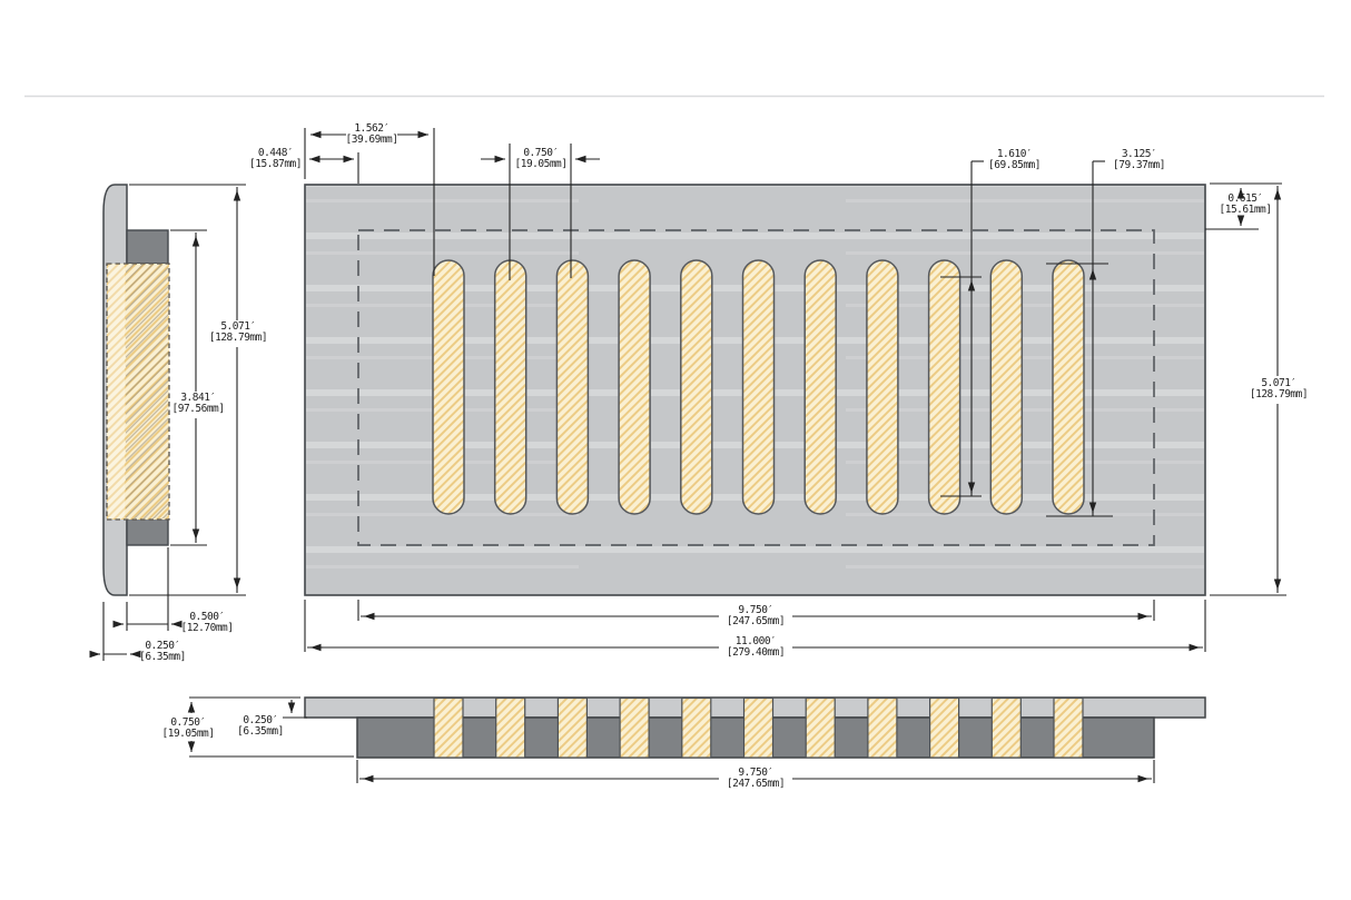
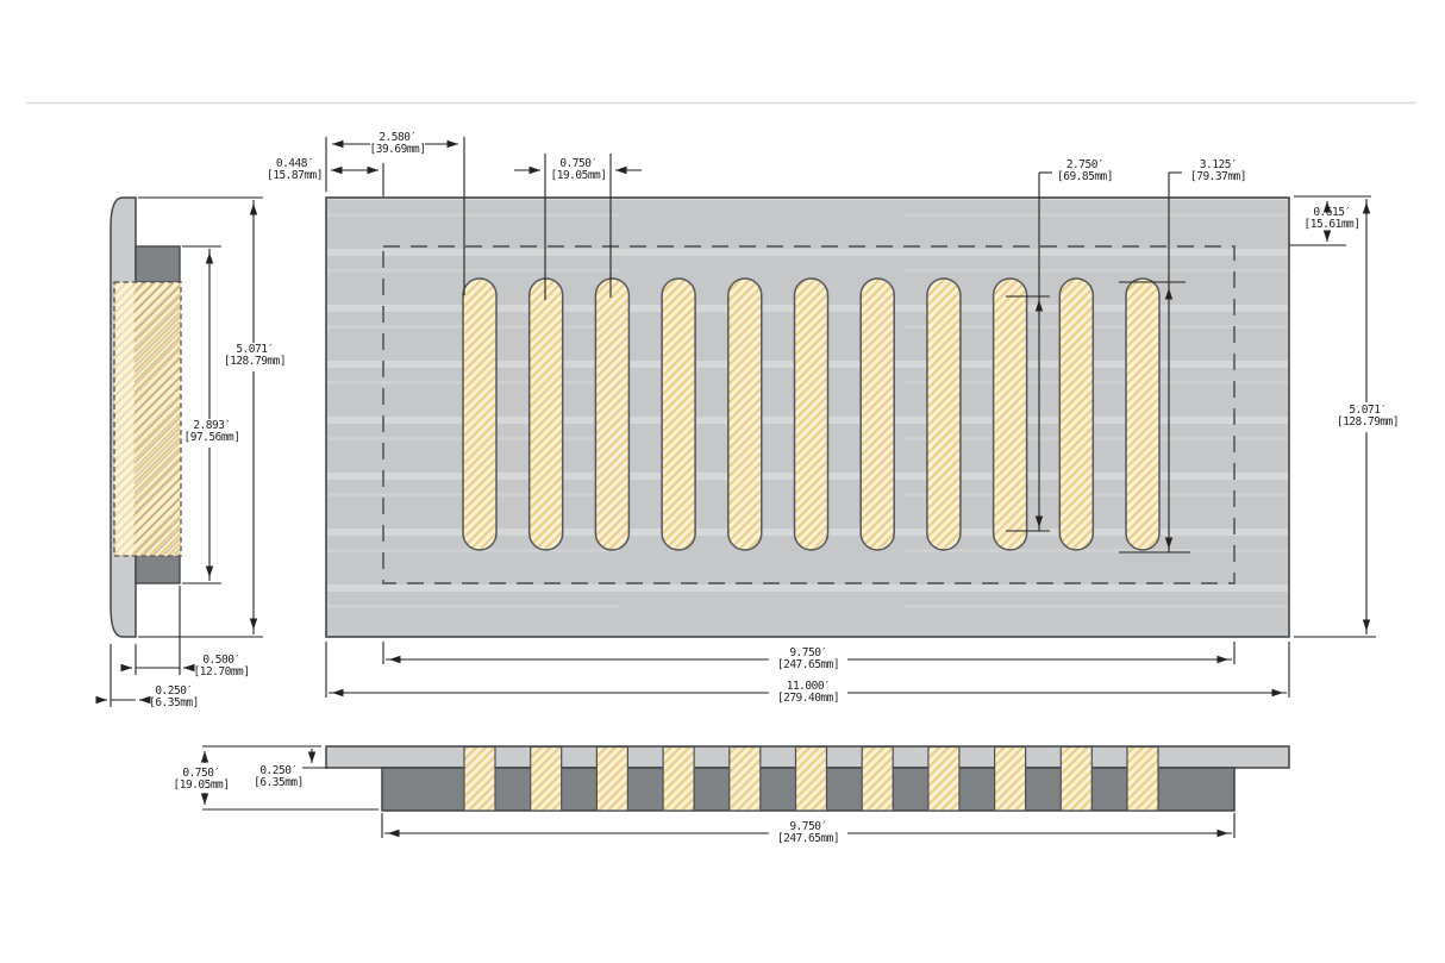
- 1.562′
+ 2.580′
  [39.69mm]
  0.448′
  [15.87mm]
  0.750′
  [19.05mm]
- 1.610′
+ 2.750′
  [69.85mm]
  3.125′
  [79.37mm]
  0.615′
  [15.61mm]
  5.071′
  [128.79mm]
  9.750′
  [247.65mm]
  11.000′
  [279.40mm]
  5.071′
  [128.79mm]
- 3.841′
+ 2.893′
  [97.56mm]
  0.500′
  [12.70mm]
  0.250′
  [6.35mm]
  0.750′
  [19.05mm]
  0.250′
  [6.35mm]
  9.750′
  [247.65mm]
